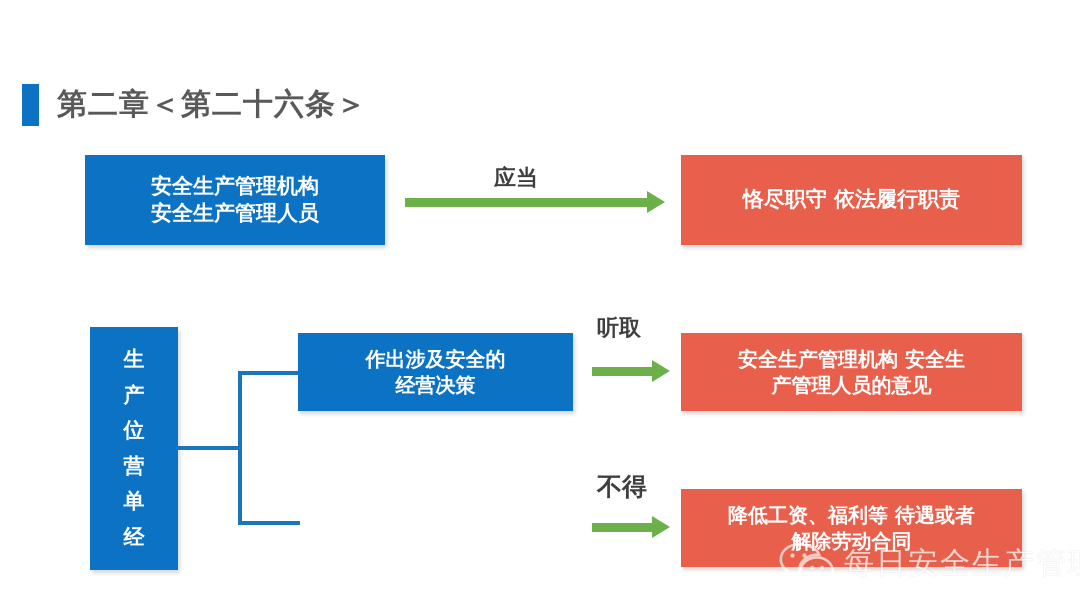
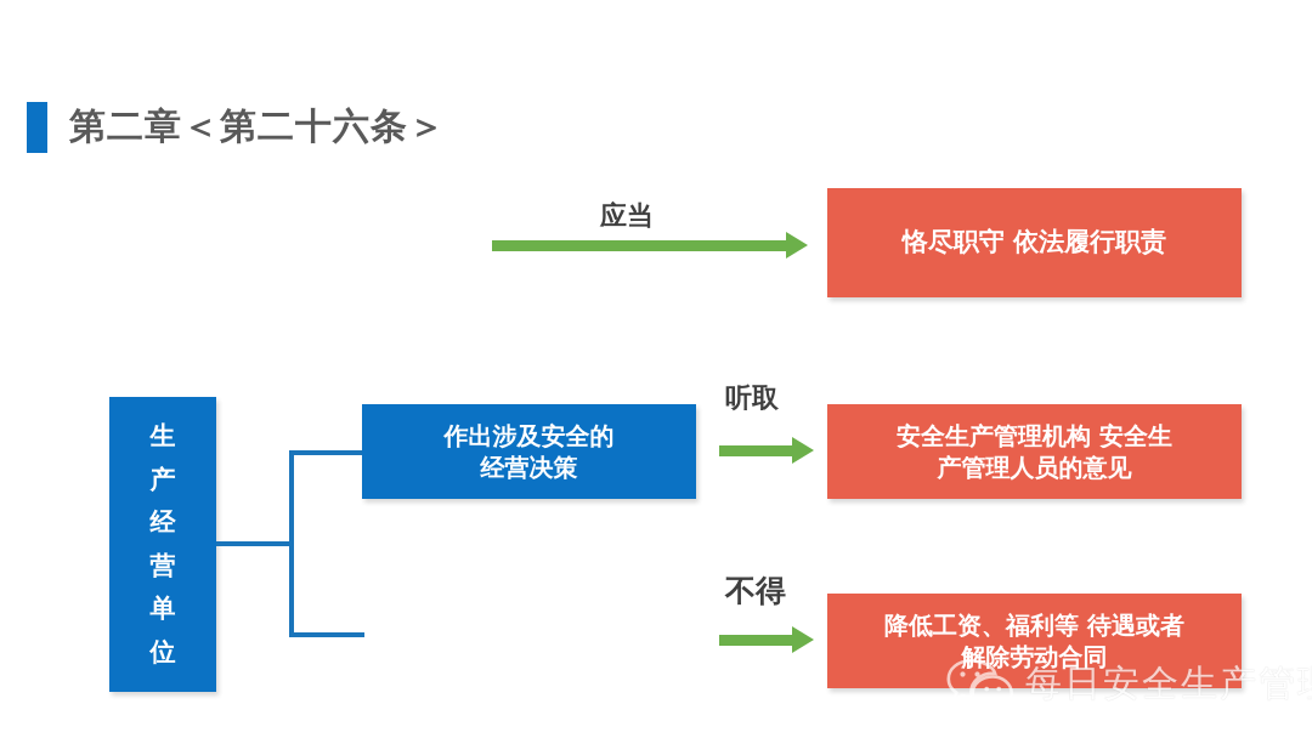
  第二章＜第二十六条＞
- 安全生产管理机构
- 安全生产管理人员
  应当
  恪尽职守 依法履行职责
  生
  产
- 位
+ 经
  营
  单
- 经
+ 位
  作出涉及安全的
  经营决策
  听取
  安全生产管理机构 安全生
  产管理人员的意见
  不得
  降低工资、福利等 待遇或者
  解除劳动合同
  每日安全生产管
